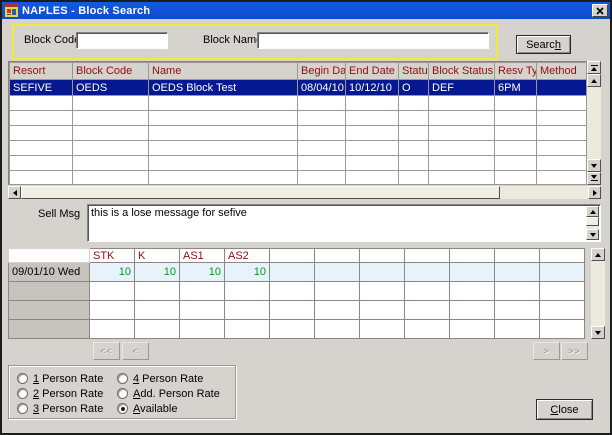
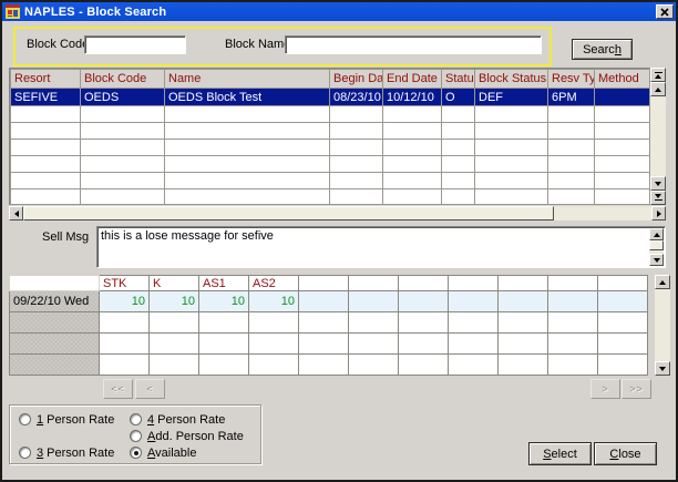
  NAPLES - Block Search
  Block Cod
  Block Nam
  Search
  Resort	Block Code	Name	Begin Da	End Date	Statu	Block Status	Resv Ty	Method
- SEFIVE	OEDS	OEDS Block Test	08/04/10	10/12/10	O	DEF	6PM
+ SEFIVE	OEDS	OEDS Block Test	08/23/10	10/12/10	O	DEF	6PM
  Sell Msg
  this is a lose message for sefive
  	STK	K	AS1	AS2
- 09/01/10 Wed	10	10	10	10
+ 09/22/10 Wed	10	10	10	10
  <<
  <
  >
  >>
  1 Person Rate
- 2 Person Rate
  3 Person Rate
  4 Person Rate
  Add. Person Rate
  Available
+ Select
  Close
